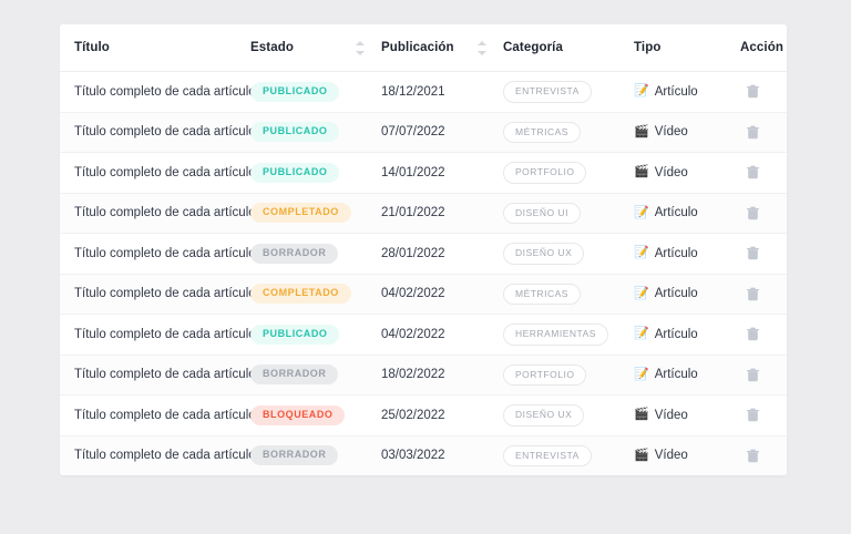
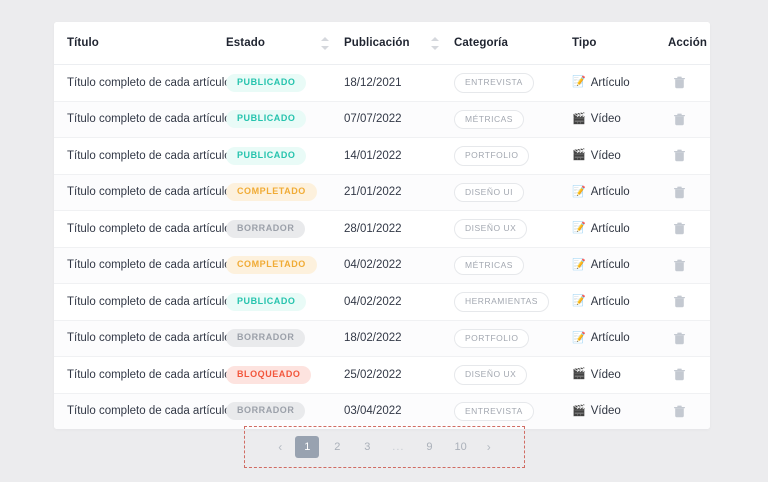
  Título	Estado	Publicación	Categoría	Tipo	Acción
  Título completo de cada artícul	PUBLICADO	18/12/2021	ENTREVISTA	📝 Artículo
  Título completo de cada artícul	PUBLICADO	07/07/2022	MÉTRICAS	🎬 Vídeo
  Título completo de cada artícul	PUBLICADO	14/01/2022	PORTFOLIO	🎬 Vídeo
  Título completo de cada artícul	COMPLETADO	21/01/2022	DISEÑO UI	📝 Artículo
  Título completo de cada artícul	BORRADOR	28/01/2022	DISEÑO UX	📝 Artículo
  Título completo de cada artícul	COMPLETADO	04/02/2022	MÉTRICAS	📝 Artículo
  Título completo de cada artícul	PUBLICADO	04/02/2022	HERRAMIENTAS	📝 Artículo
  Título completo de cada artícul	BORRADOR	18/02/2022	PORTFOLIO	📝 Artículo
  Título completo de cada artícul	BLOQUEADO	25/02/2022	DISEÑO UX	🎬 Vídeo
- Título completo de cada artícul	BORRADOR	03/03/2022	ENTREVISTA	🎬 Vídeo
+ Título completo de cada artícul	BORRADOR	03/04/2022	ENTREVISTA	🎬 Vídeo
+ ‹
+ 1
+ 2
+ 3
+ ...
+ 9
+ 10
+ ›
